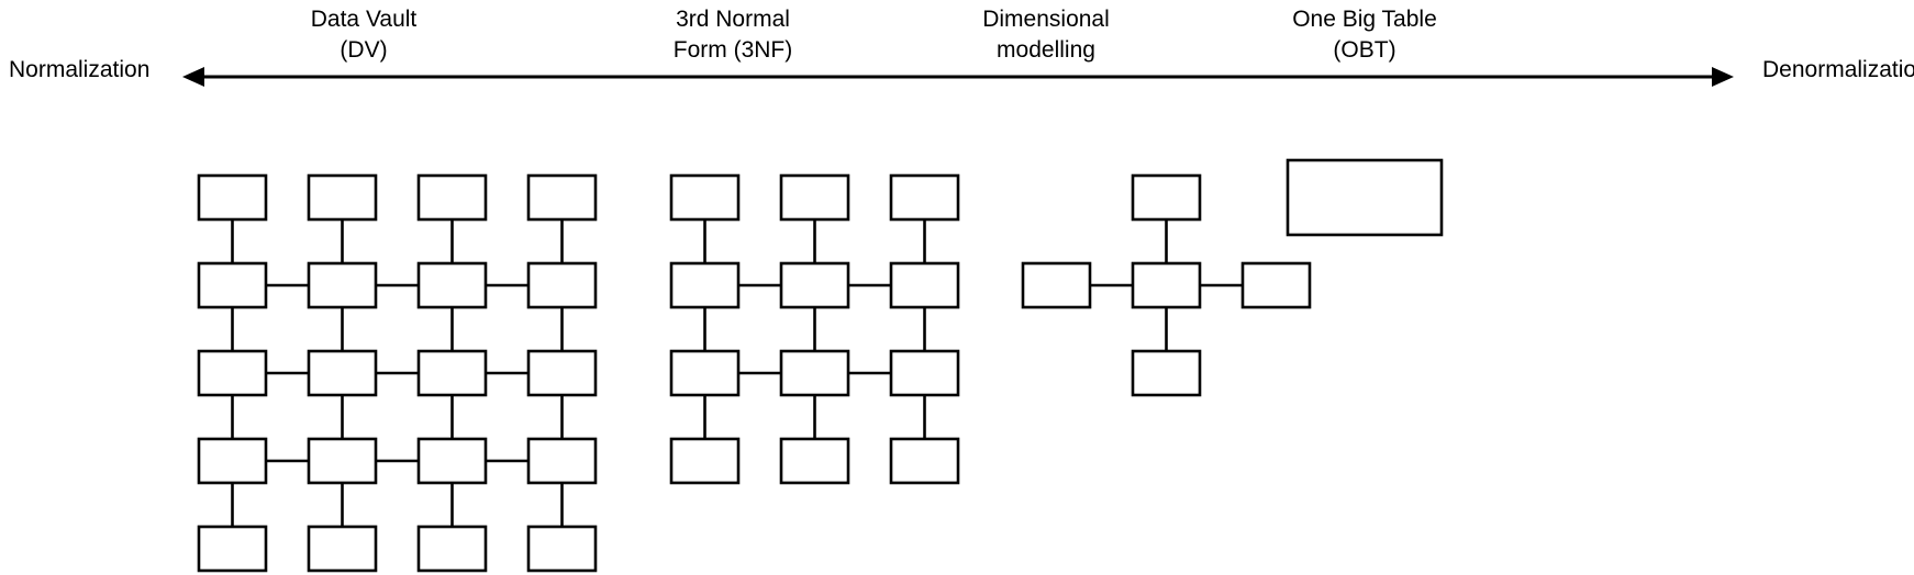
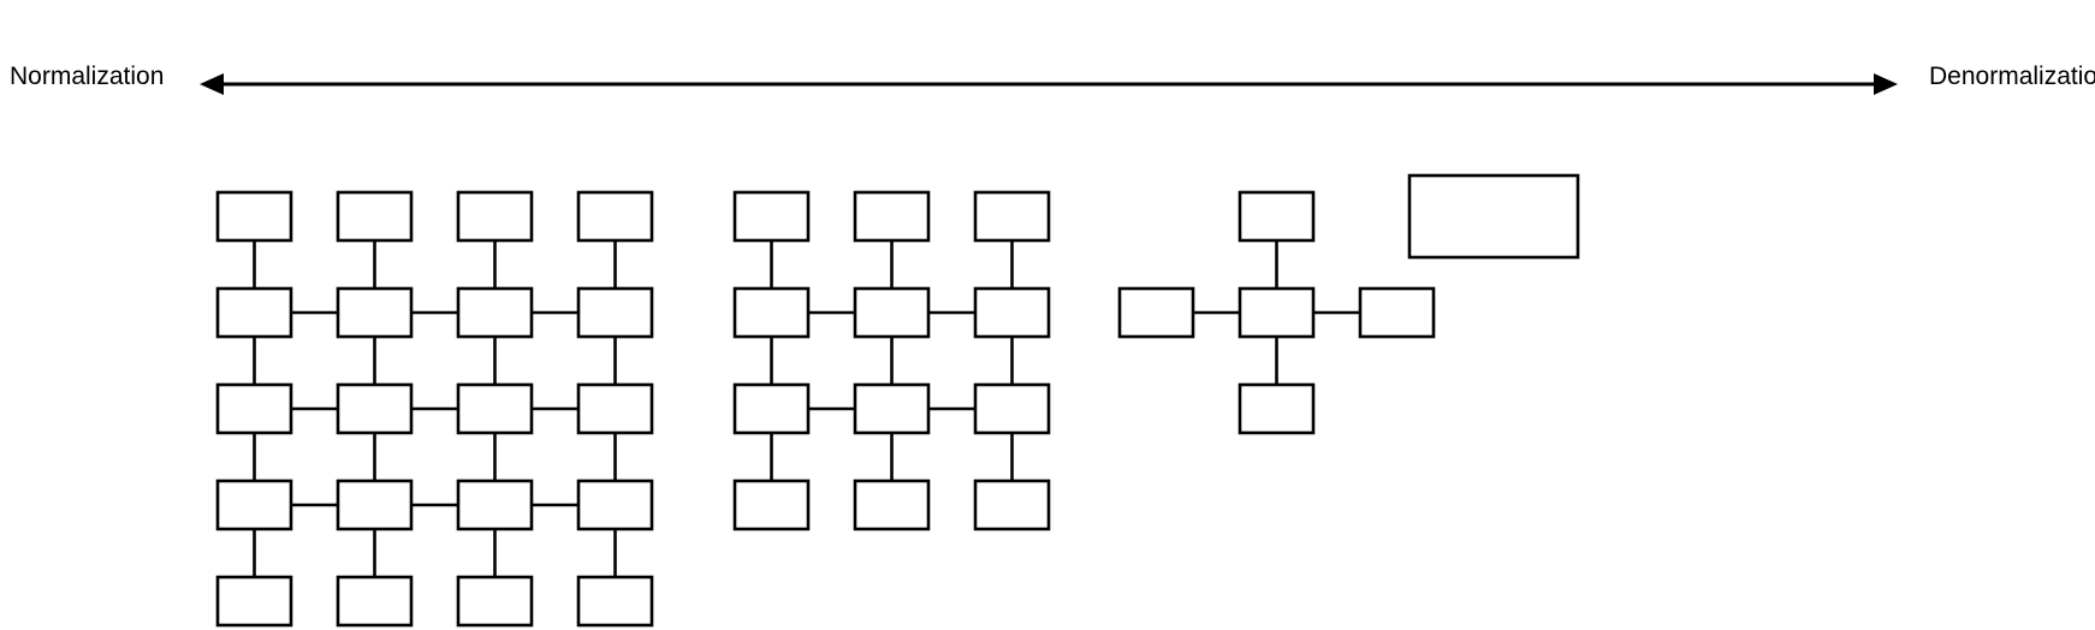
  Normalization
  Denormalizatio
- Data Vault
- (DV)
- 3rd Normal
- Form (3NF)
- Dimensional
- modelling
- One Big Table
- (OBT)
